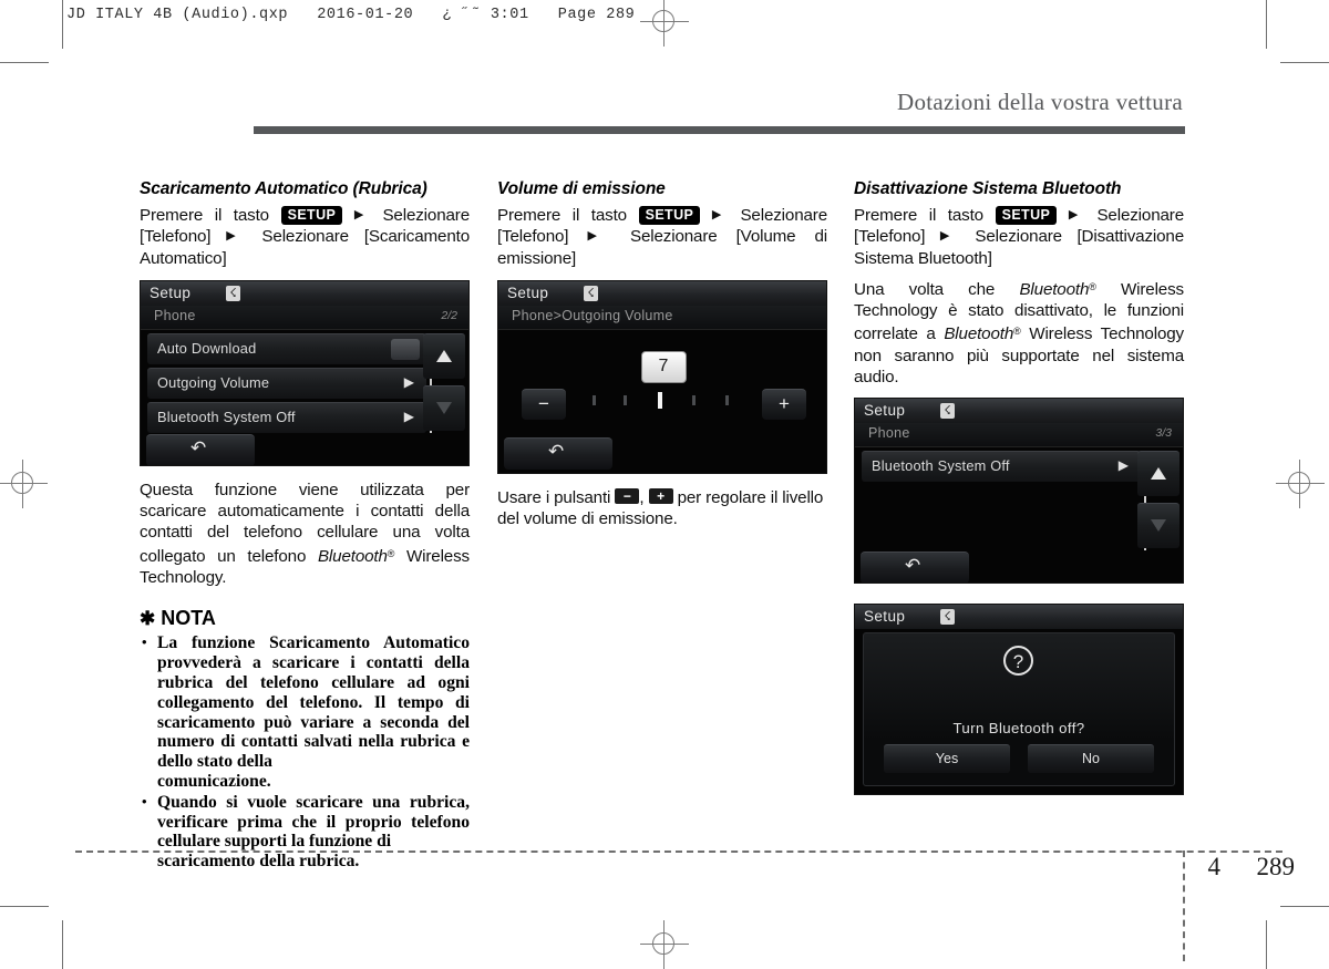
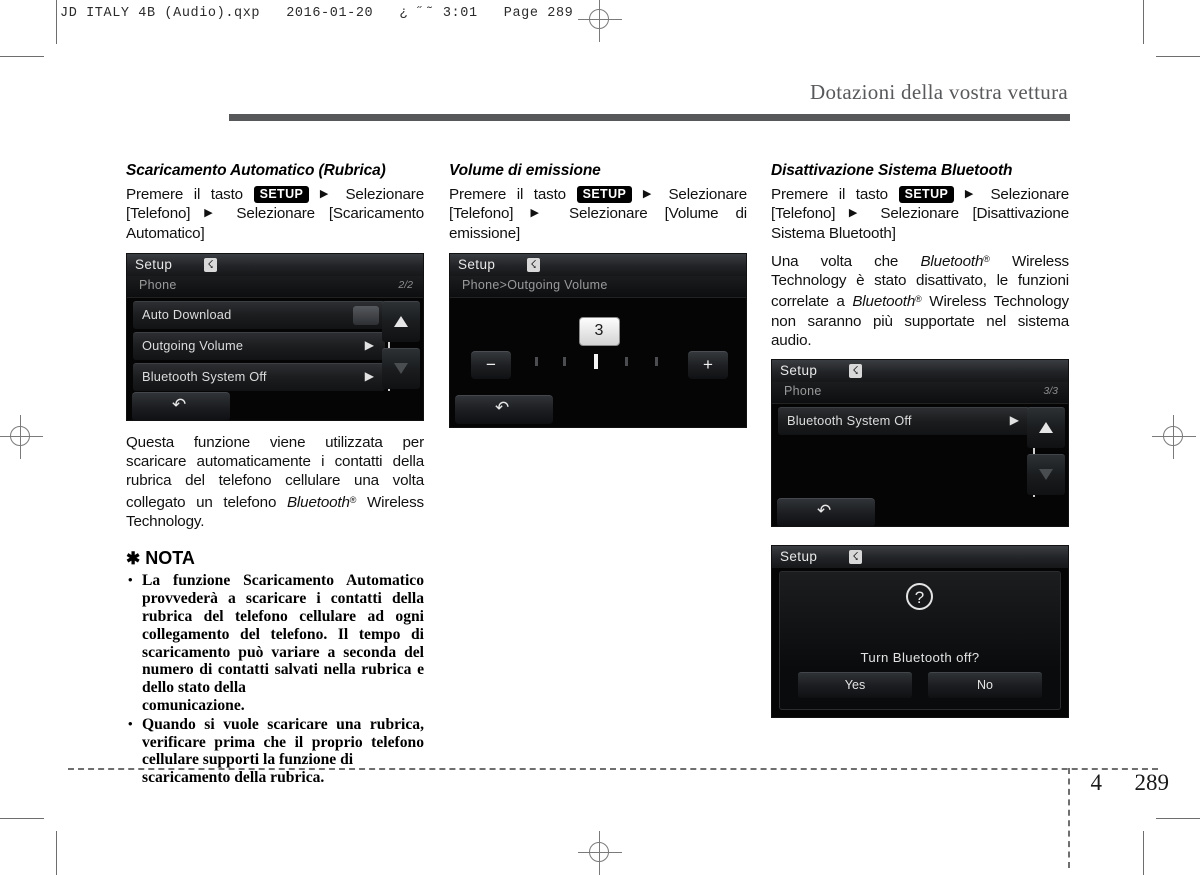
  JD ITALY 4B (Audio).qxp 2016-01-20 ¿ ˝˜ 3:01 Page 289
  Dotazioni della vostra vettura
  Scaricamento Automatico (Rubrica)
  Premere il tasto SETUP ▶ Selezionare [Telefono] ▶ Selezionare [Scaricamento Automatico]
  Setup
  ☇
  Phone
  2/2
  Auto Download
  Outgoing Volume
  ▶
  Bluetooth System Off
  ▶
  ↶
- Questa funzione viene utilizzata per scaricare automaticamente i contatti della contatti del telefono cellulare una volta collegato un telefono Bluetooth® Wireless Technology.
+ Questa funzione viene utilizzata per scaricare automaticamente i contatti della rubrica del telefono cellulare una volta collegato un telefono Bluetooth® Wireless Technology.
  ✱ NOTA
  La funzione Scaricamento Automatico provvederà a scaricare i contatti della rubrica del telefono cellulare ad ogni collegamento del telefono. Il tempo di scaricamento può variare a seconda del numero di contatti salvati nella rubrica e dello stato della
  comunicazione.
  Quando si vuole scaricare una rubrica, verificare prima che il proprio telefono cellulare supporti la funzione di
  scaricamento della rubrica.
  Volume di emissione
  Premere il tasto SETUP ▶ Selezionare [Telefono] ▶ Selezionare [Volume di emissione]
  Setup
  ☇
  Phone>Outgoing Volume
- 7
+ 3
  −
  +
  ↶
- Usare i pulsanti − , + per regolare il livello del volume di emissione.
  Disattivazione Sistema Bluetooth
  Premere il tasto SETUP ▶ Selezionare [Telefono] ▶ Selezionare [Disattivazione Sistema Bluetooth]
  Una volta che Bluetooth® Wireless Technology è stato disattivato, le funzioni correlate a Bluetooth® Wireless Technology non saranno più supportate nel sistema audio.
  Setup
  ☇
  Phone
  3/3
  Bluetooth System Off
  ▶
  ↶
  Setup
  ☇
  ?
  Turn Bluetooth off?
  Yes
  No
  4
  289
